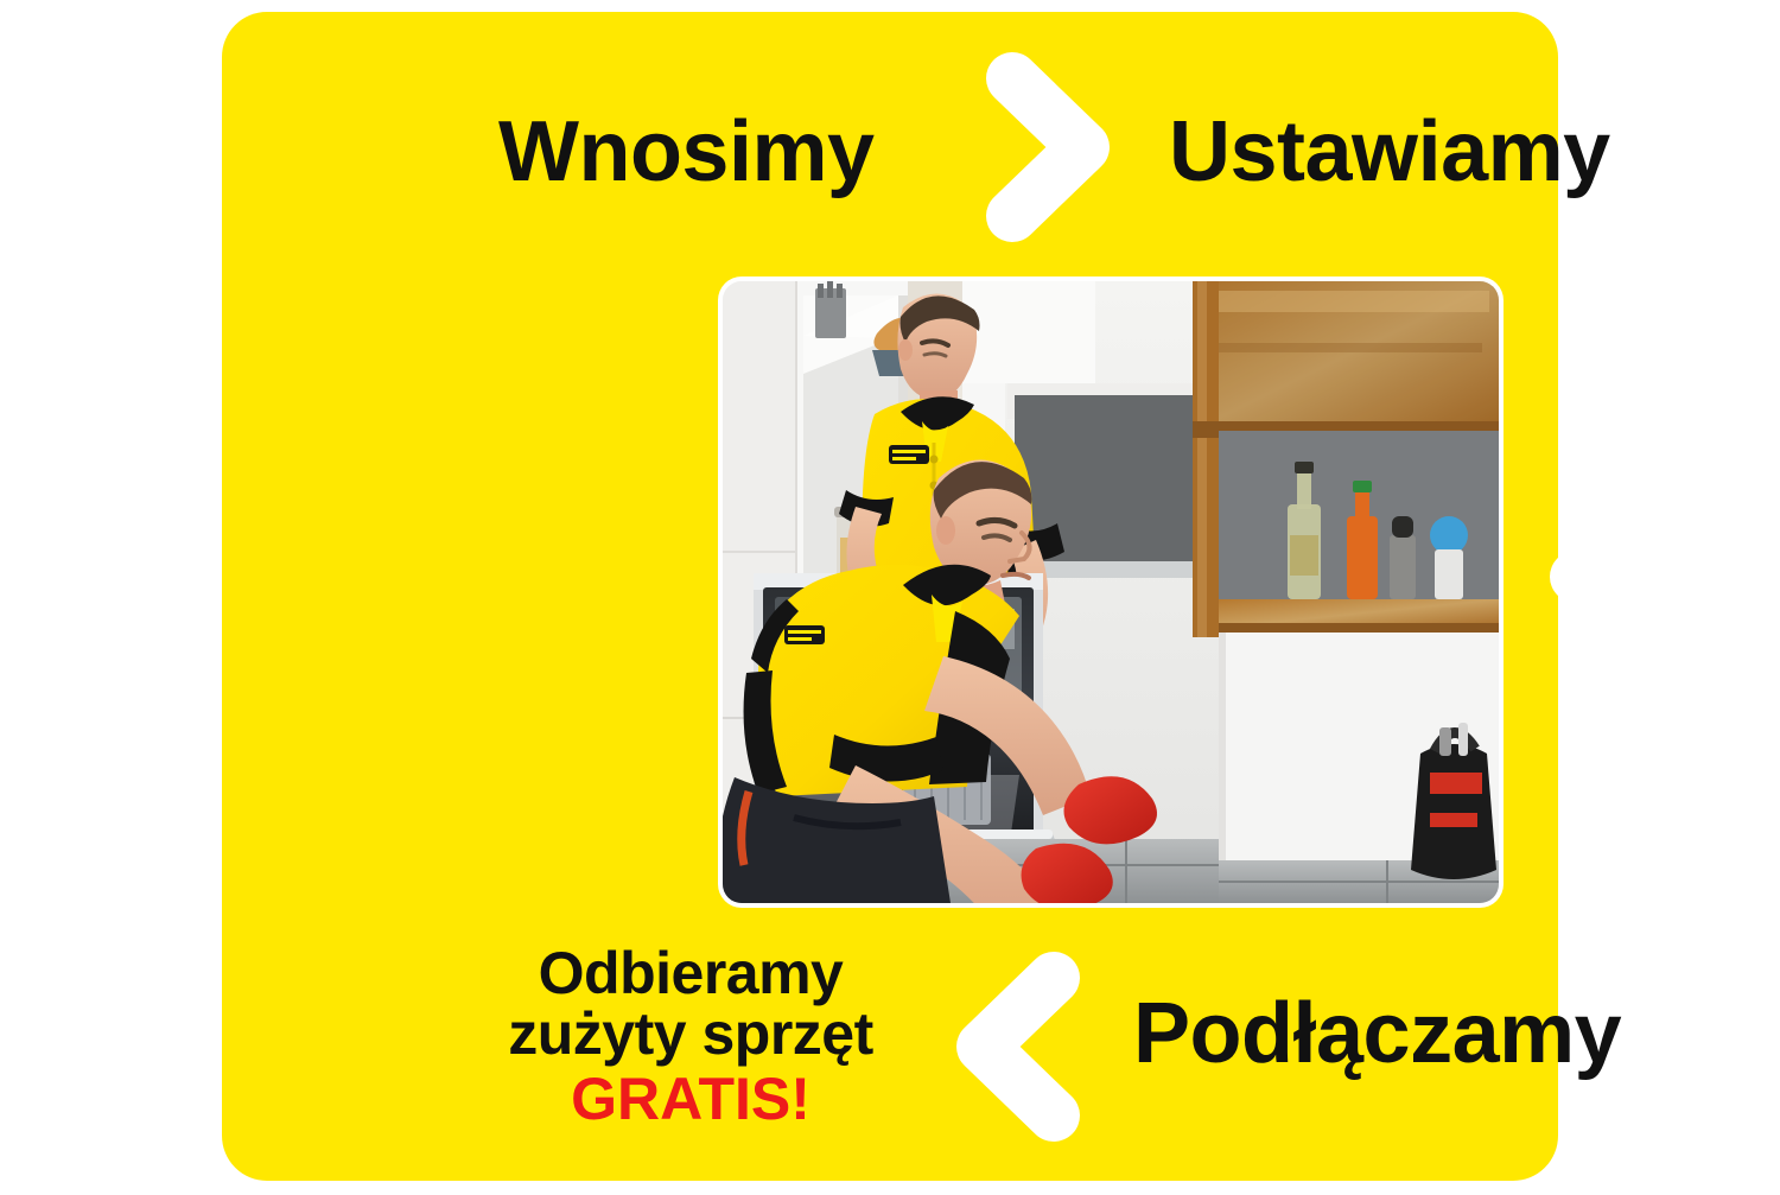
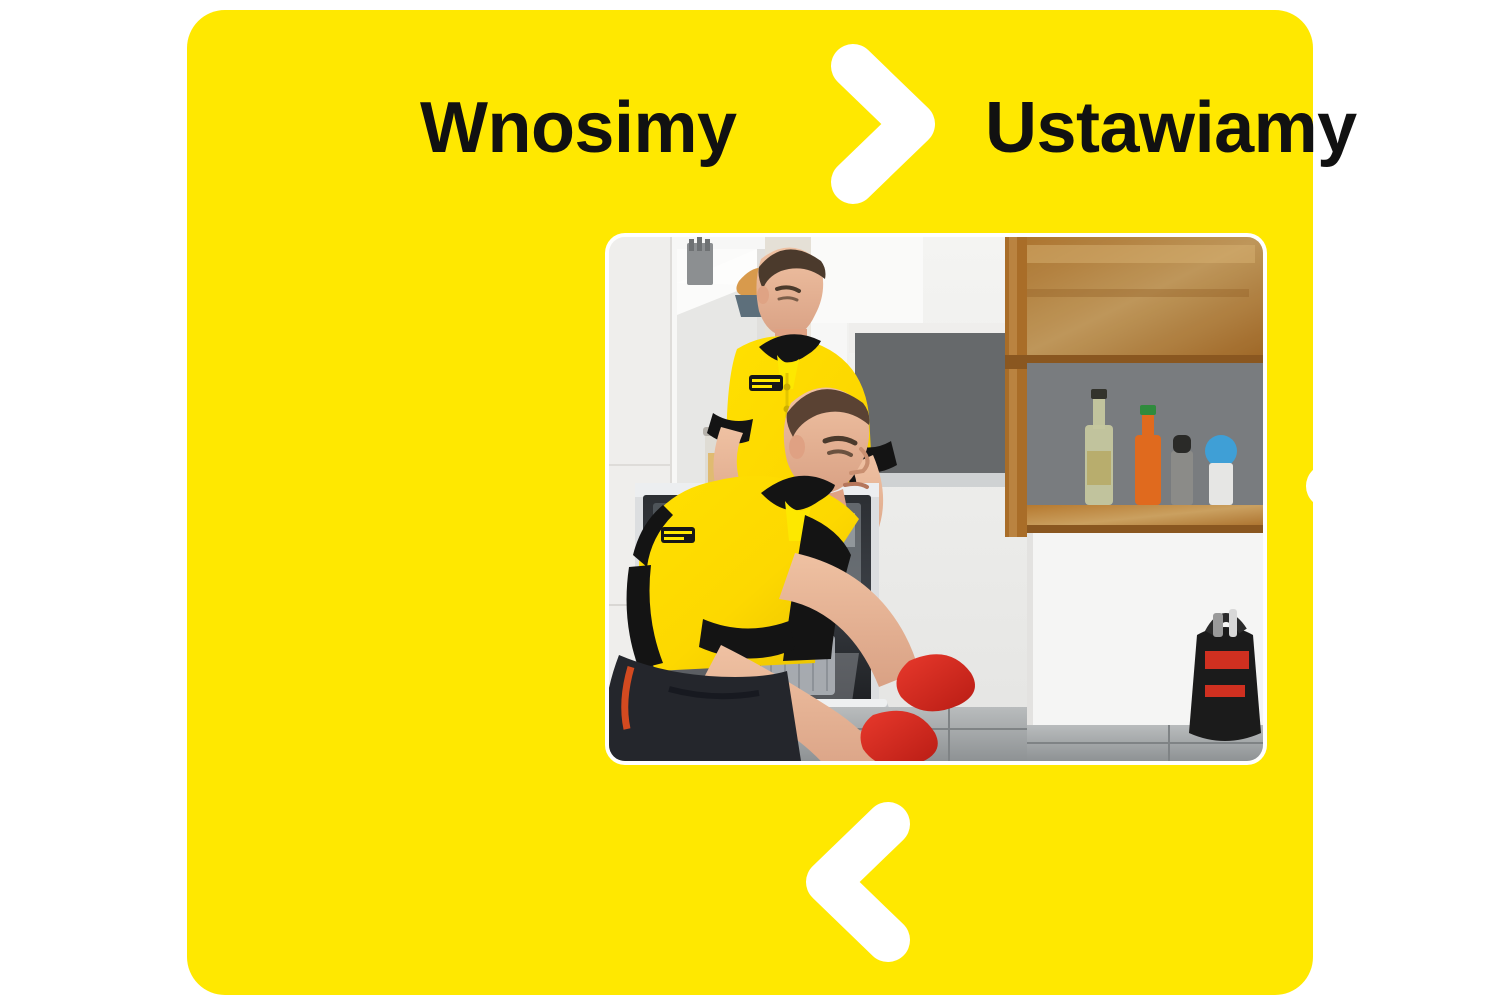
  Wnosimy
  Ustawiamy
- Odbieramy
- zużyty sprzęt
- GRATIS!
- Podłączamy
